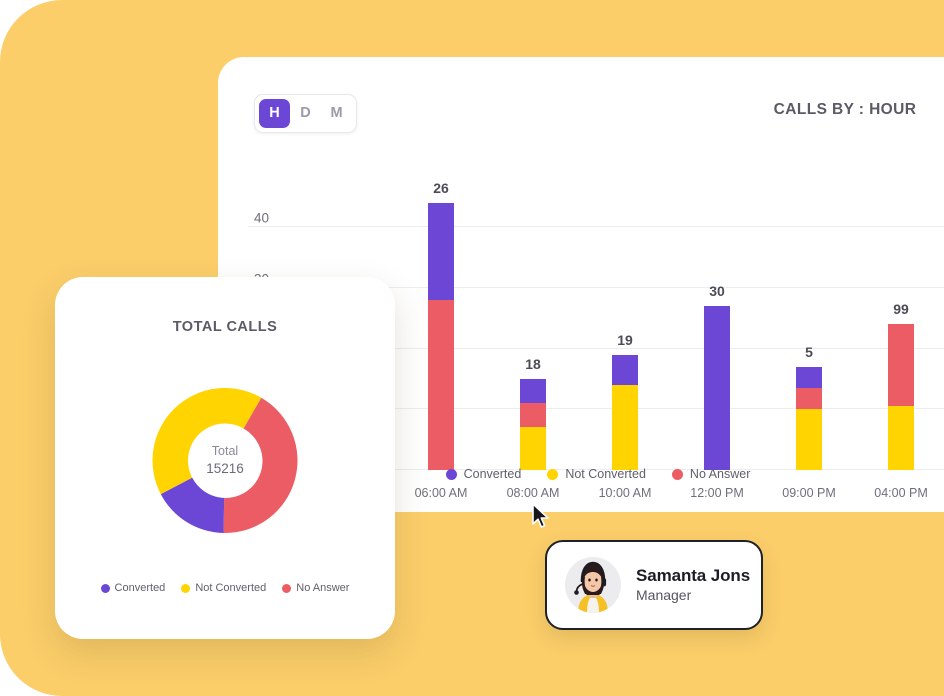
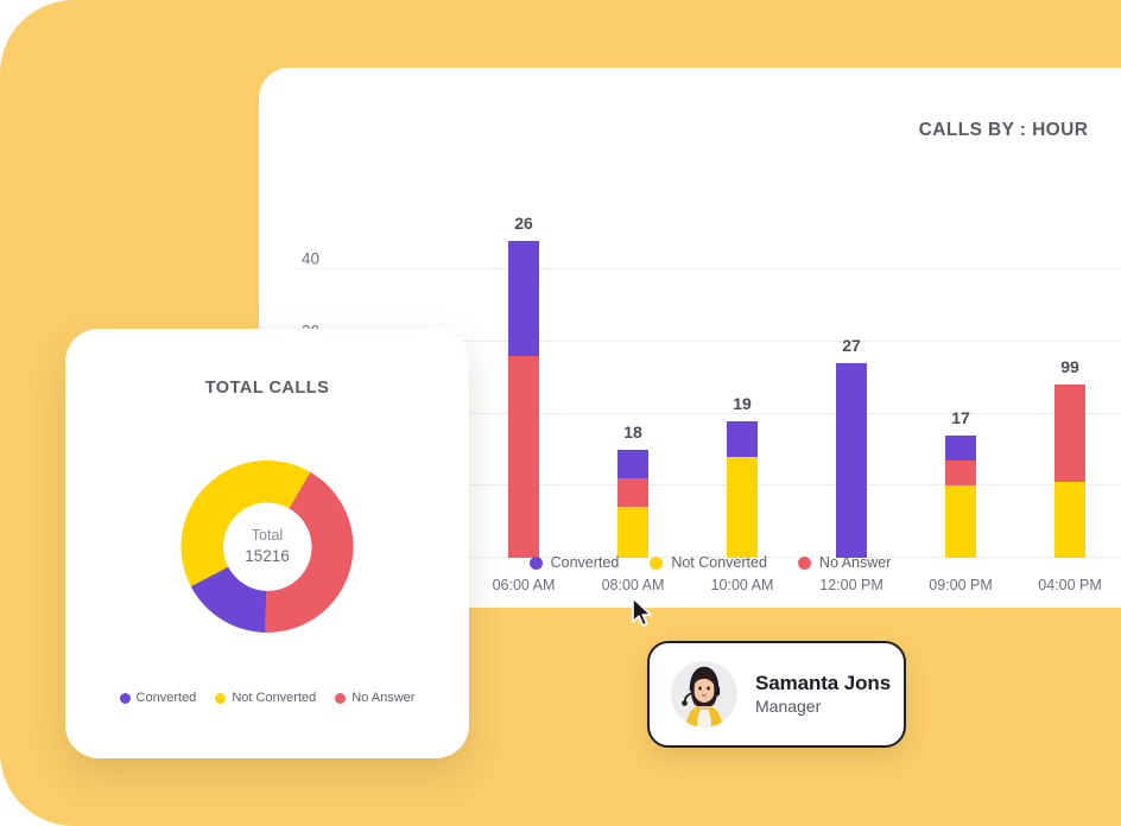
- H
- D
- M
  CALLS BY : HOUR
  40
  26
  06:00 AM
  18
  08:00 AM
  19
  10:00 AM
- 30
+ 27
  12:00 PM
- 5
+ 17
  09:00 PM
  99
  04:00 PM
  Converted
  Not Converted
  No Answer
  TOTAL CALLS
  Total
  15216
  Converted
  Not Converted
  No Answer
  Samanta Jons
  Manager
